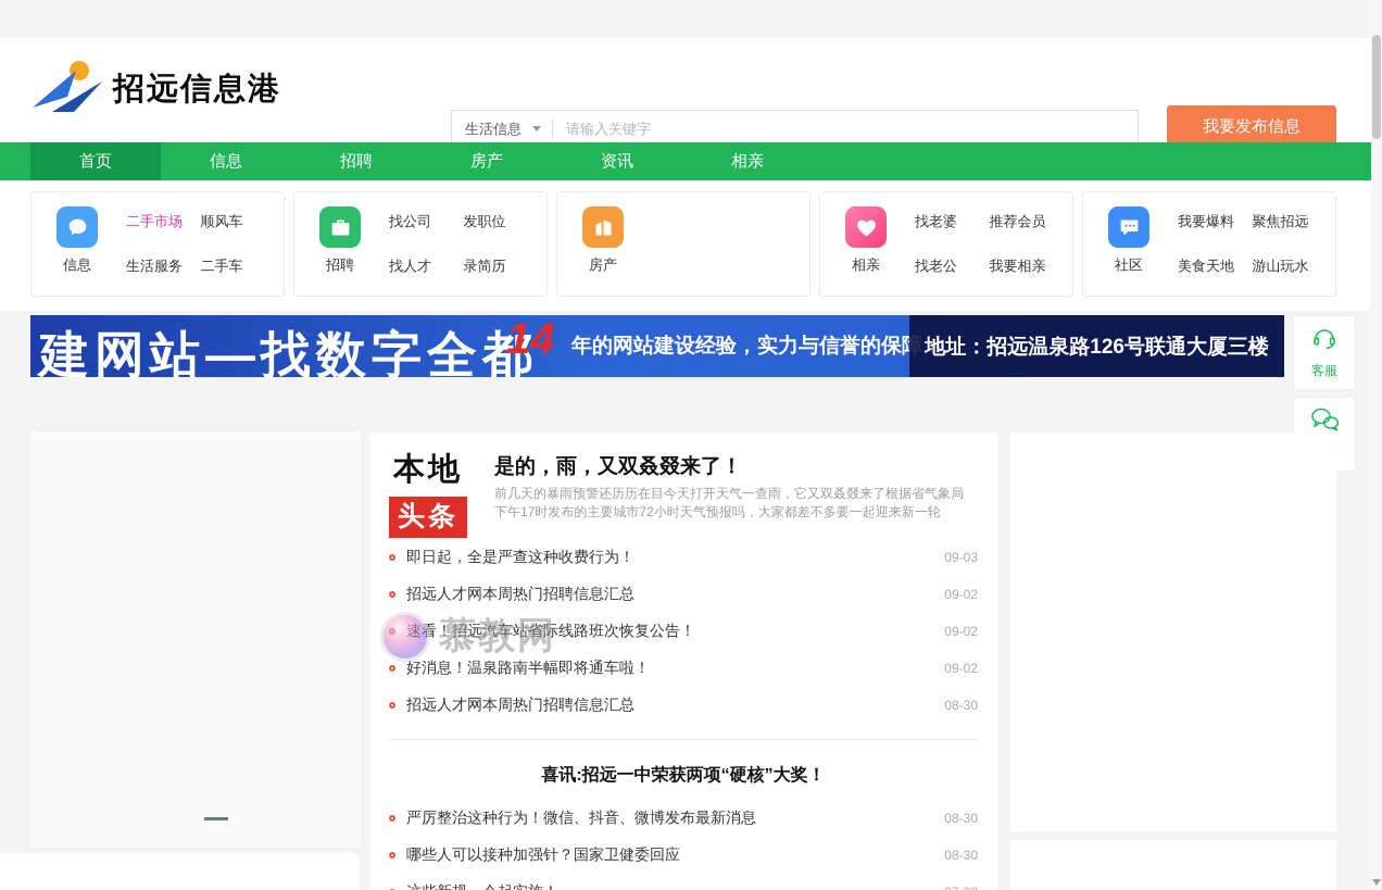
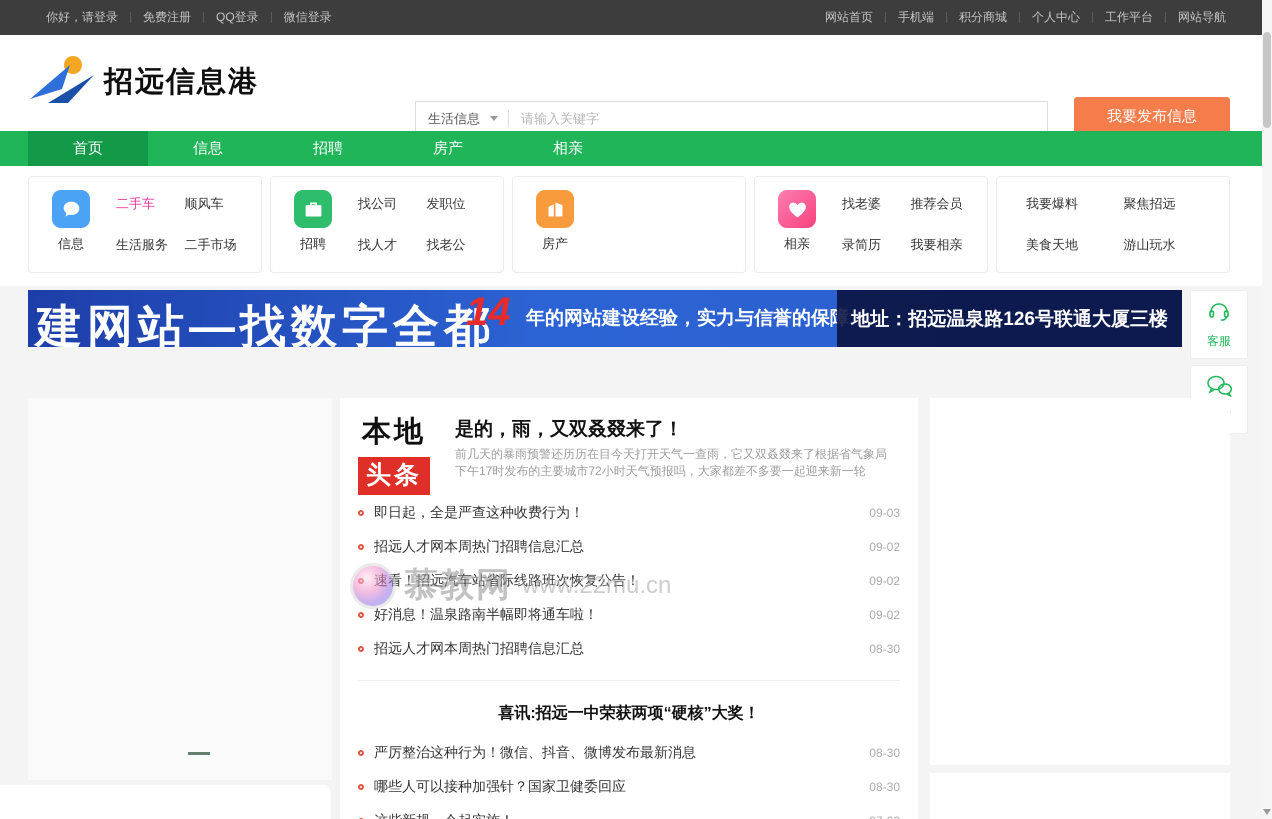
+ 你好，请登录
+ 免费注册
+ QQ登录
+ 微信登录
+ 网站首页
+ 手机端
+ 积分商城
+ 个人中心
+ 工作平台
+ 网站导航
  招远信息港
  生活信息
  请输入关键字
  我要发布信息
  首页
  信息
  招聘
  房产
- 资讯
  相亲
  信息
- 二手市场
+ 二手车
  顺风车
  生活服务
- 二手车
+ 二手市场
  招聘
  找公司
  发职位
  找人才
- 录简历
+ 找老公
  房产
  相亲
  找老婆
  推荐会员
- 找老公
+ 录简历
  我要相亲
- 社区
  我要爆料
  聚焦招远
  美食天地
  游山玩水
  建网站—找数字全都
  14
  年的网站建设经验，实力与信誉的保障
  地址：招远温泉路126号联通大厦三楼
  客服
  本地
  头条
  是的，雨，又双叒叕来了！
  前几天的暴雨预警还历历在目今天打开天气一查雨，它又双叒叕来了根据省气象局下午17时发布的主要城市72小时天气预报吗，大家都差不多要一起迎来新一轮
  即日起，全是严查这种收费行为！
  09-03
  招远人才网本周热门招聘信息汇总
  09-02
  速看！招远汽车站省际线路班次恢复公告！
  09-02
  好消息！温泉路南半幅即将通车啦！
  09-02
  招远人才网本周热门招聘信息汇总
  08-30
  喜讯:招远一中荣获两项“硬核”大奖！
  严厉整治这种行为！微信、抖音、微博发布最新消息
  08-30
  哪些人可以接种加强针？国家卫健委回应
  08-30
  慕教网
+ www.22mu.cn
